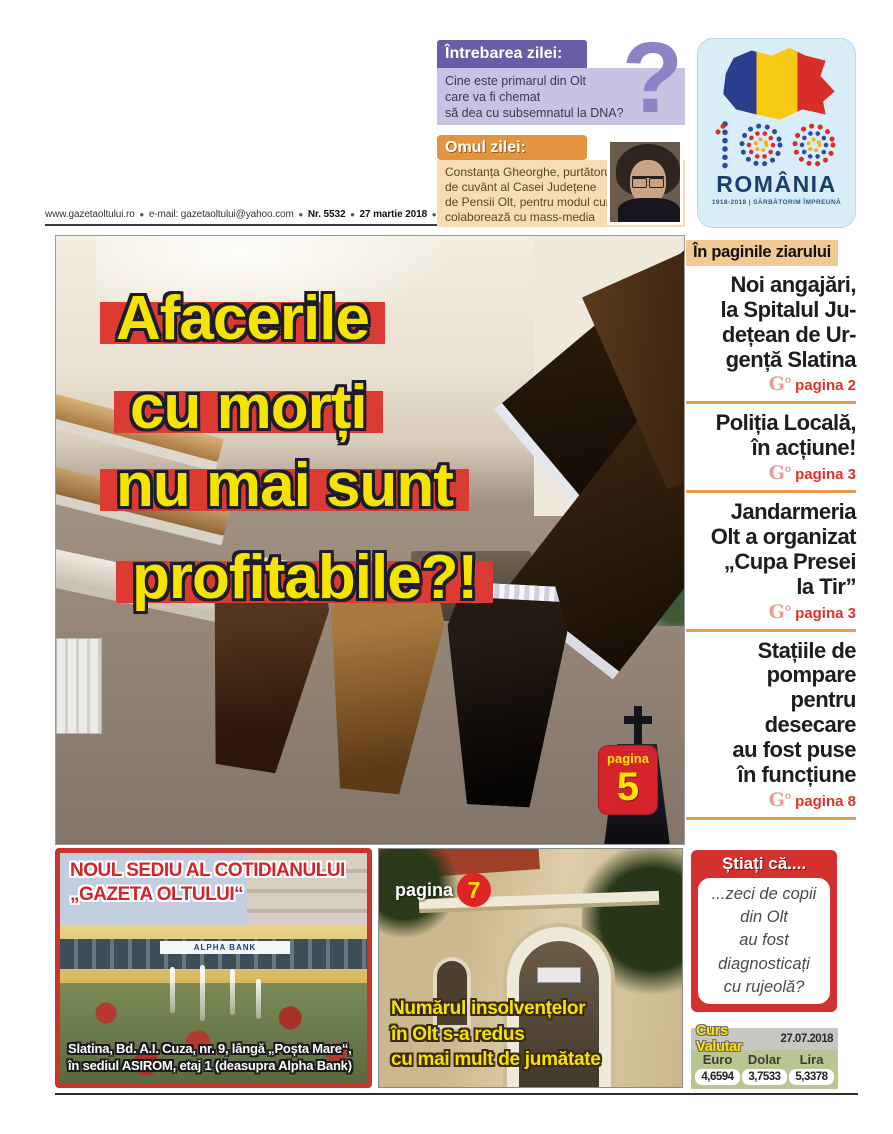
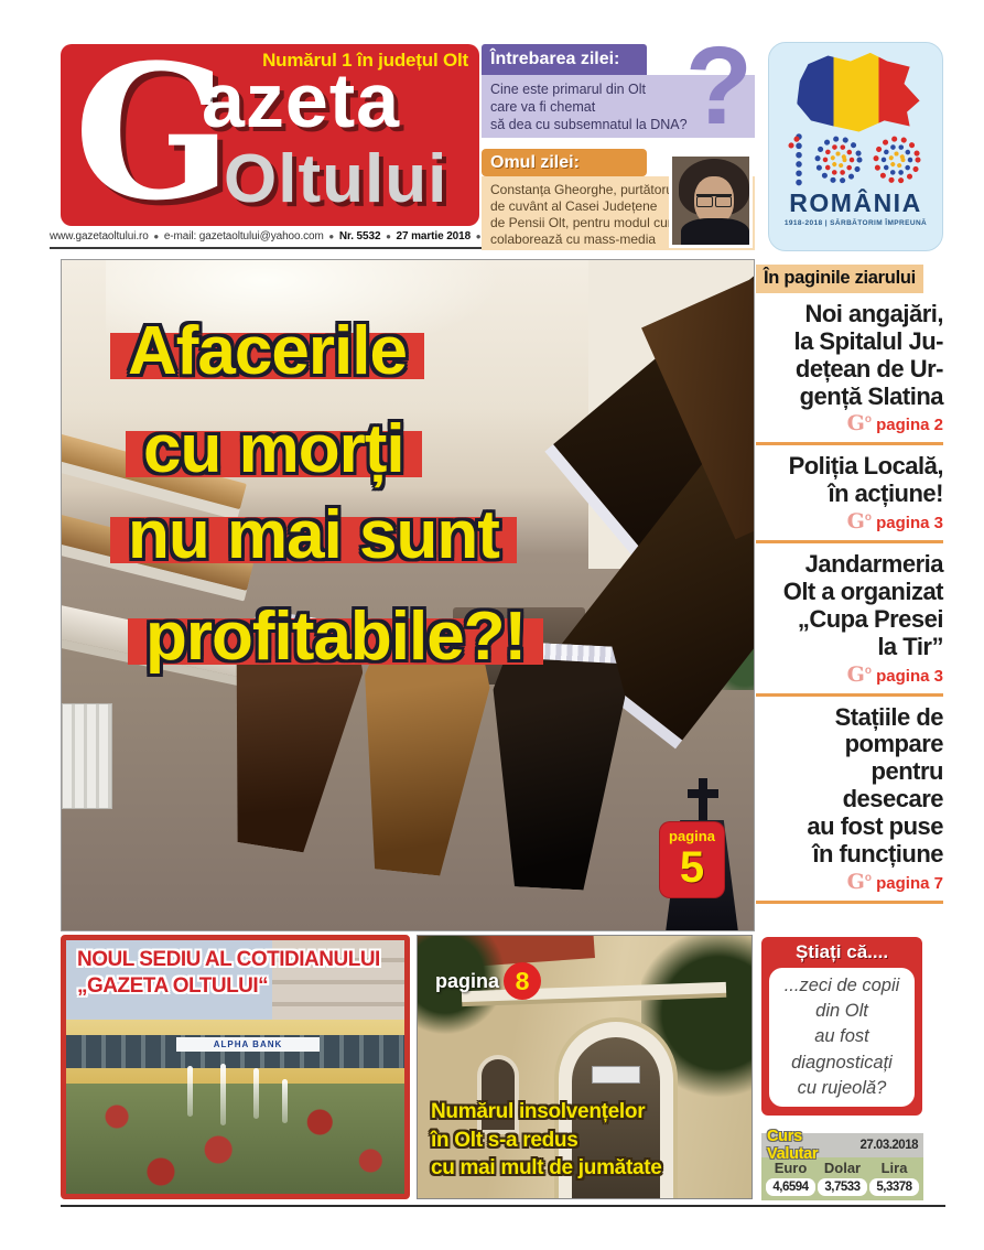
+ Numărul 1 în județul Olt
+ G
+ azeta
+ Oltului
  www.gazetaoltului.ro ● e-mail: gazetaoltului@yahoo.com ● Nr. 5532 ● 27 martie 2018 ●
  ?
  Întrebarea zilei:
  Cine este primarul din Olt
  care va fi chemat
  să dea cu subsemnatul la DNA?
  Omul zilei:
  Constanța Gheorghe, purtător
  de cuvânt al Casei Județene
  de Pensii Olt, pentru modul cu
  colaborează cu mass-media
  ROMÂNIA
  Afacerile
  cu morți
  nu mai sunt
  profitabile?!
  pagina
  5
  În paginile ziarului
  Noi angajări,
  la Spitalul Ju-
  dețean de Ur-
  gență Slatina
  Go pagina 2
  Poliția Locală,
  în acțiune!
  Go pagina 3
  Jandarmeria
  Olt a organizat
  „Cupa Presei
  la Tir”
  Go pagina 3
  Stațiile de
  pompare
  pentru
  desecare
  au fost puse
  în funcțiune
- Go pagina 8
+ Go pagina 7
  ALPHA BANK
  NOUL SEDIU AL COTIDIANULUI
  „GAZETA OLTULUI“
- Slatina, Bd. A.I. Cuza, nr. 9, lângă „Poșta Mare“,
- în sediul ASIROM, etaj 1 (deasupra Alpha Bank)
  pagina
- 7
+ 8
  Numărul insolvențelor
  în Olt s-a redus
  cu mai mult de jumătate
  Știați că....
  ...zeci de copii
  din Olt
  au fost
  diagnosticați
  cu rujeolă?
  Curs Valutar
- 27.07.2018
+ 27.03.2018
  Euro
  4,6594
  Dolar
  3,7533
  Lira
  5,3378
